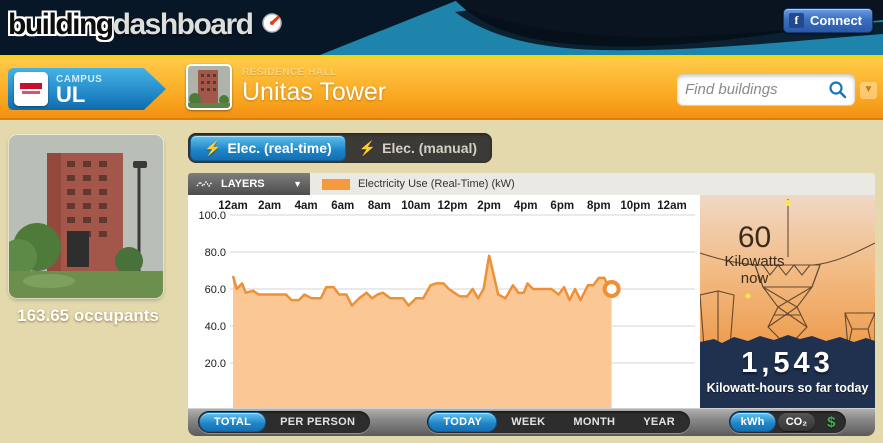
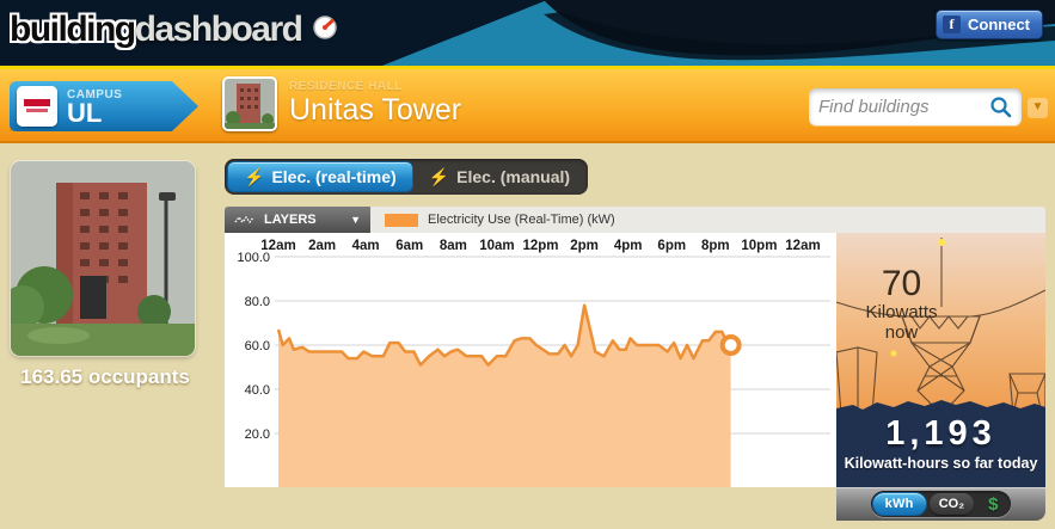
  buildingdashboard
  f
  Connect
  CAMPUS
  UL
  RESIDENCE HALL
  Unitas Tower
  Find buildings
  ▼
  163.65 occupants
  ⚡
  Elec. (real-time)
  ⚡
  Elec. (manual)
  LAYERS
  ▼
  Electricity Use (Real-Time) (kW)
  100.0
  80.0
  60.0
  40.0
  20.0
  12am
  2am
  4am
  6am
  8am
  10am
  12pm
  2pm
  4pm
  6pm
  8pm
  10pm
  12am
- TOTAL
- PER PERSON
- TODAY
- WEEK
- MONTH
- YEAR
- 60
+ 70
  Kilowatts
  now
- 1,543
+ 1,193
  Kilowatt-hours so far today
  kWh
  CO₂
  $
